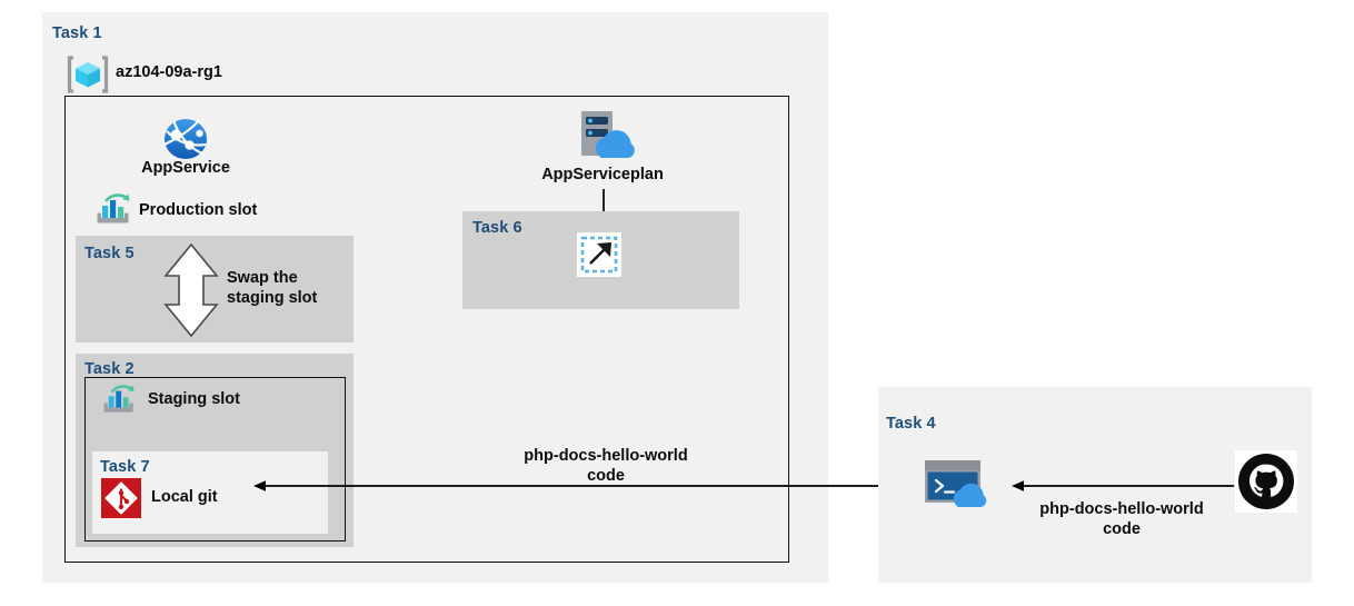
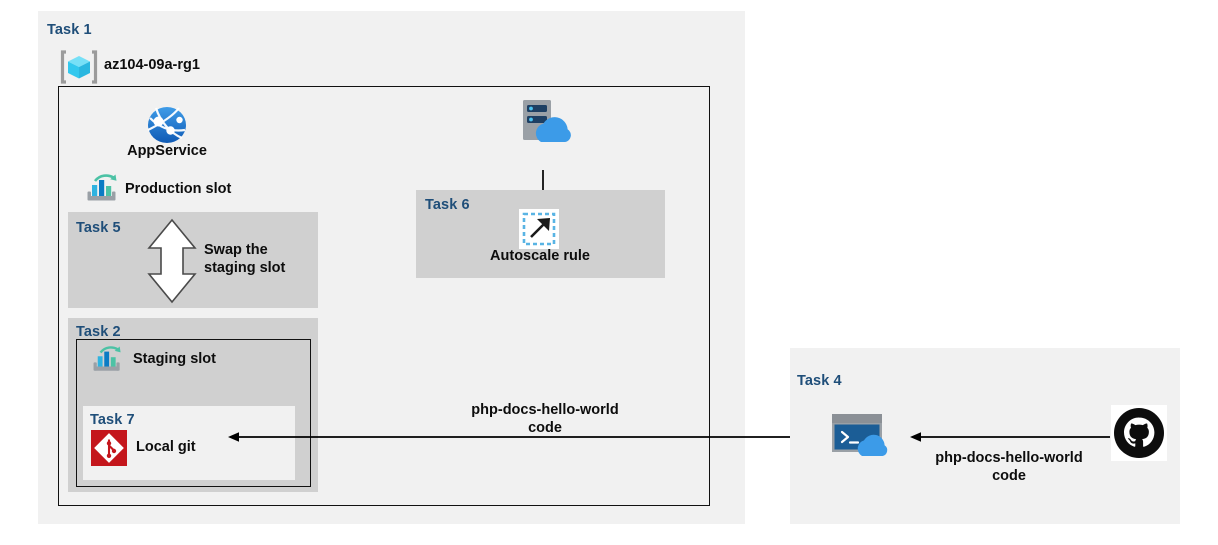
  Task 1
  az104-09a-rg1
  AppService
  Production slot
  Task 5
  Swap the
  staging slot
  Task 2
  Staging slot
  Task 7
  Local git
- AppServiceplan
  Task 6
+ Autoscale rule
  php-docs-hello-world
  code
  Task 4
  php-docs-hello-world
  code
